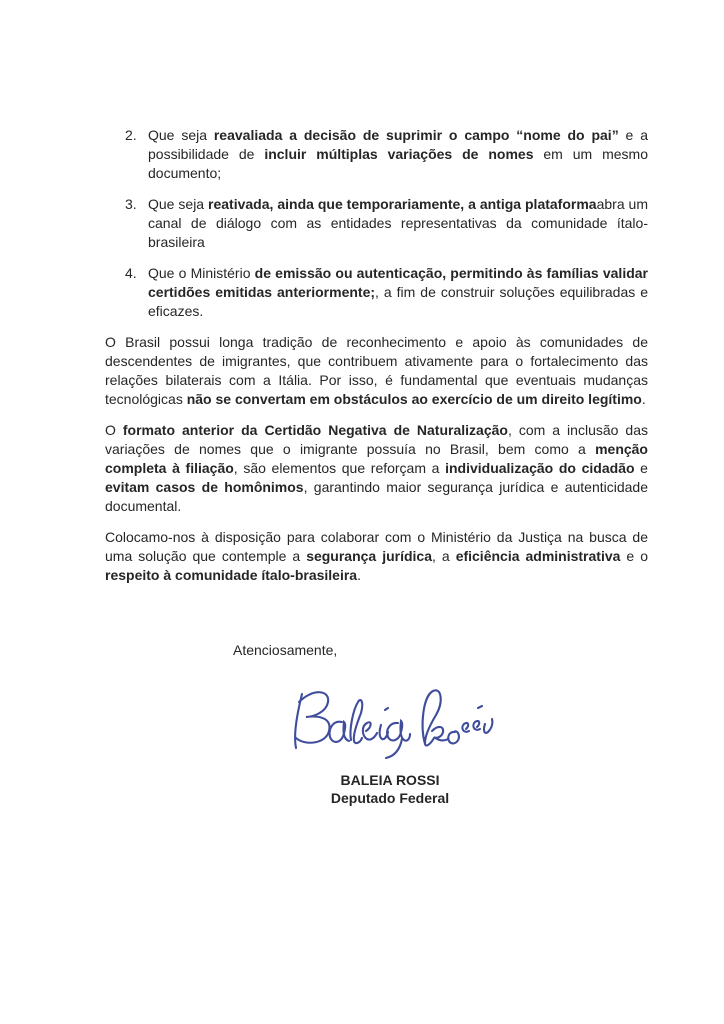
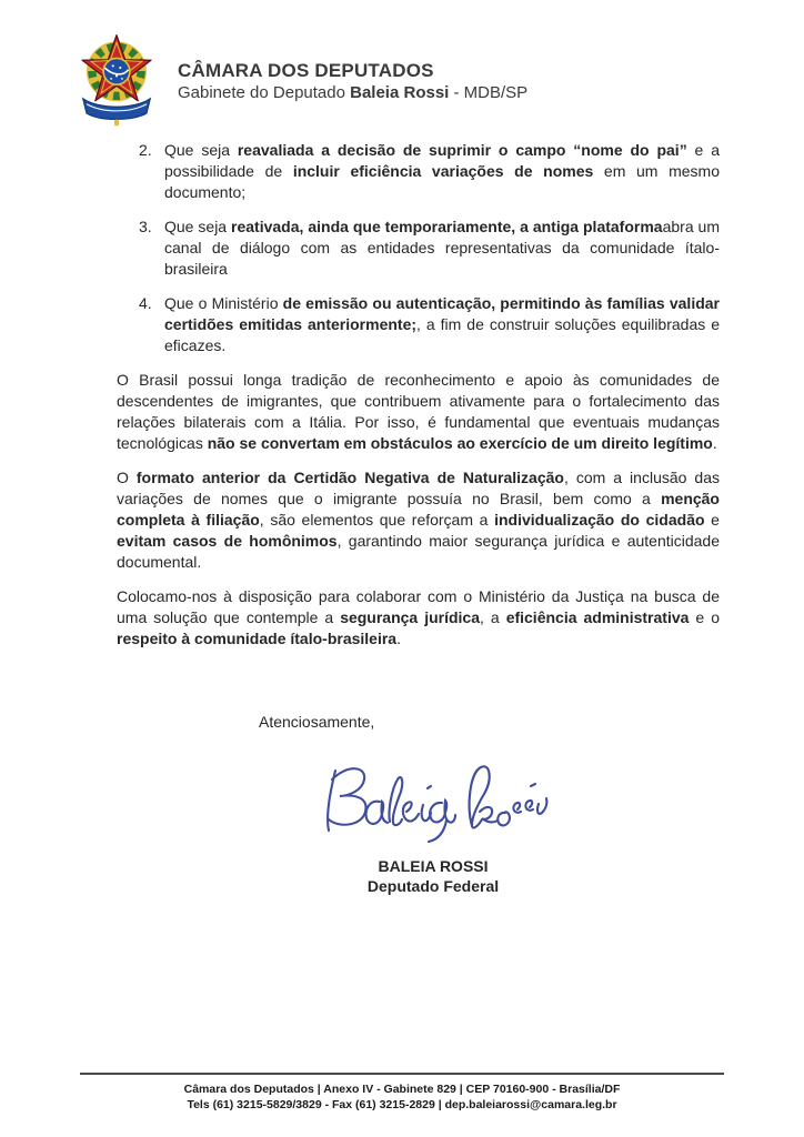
+ CÂMARA DOS DEPUTADOS
+ Gabinete do Deputado Baleia Rossi - MDB/SP
  2.
- Que seja reavaliada a decisão de suprimir o campo “nome do pai” e a possibilidade de incluir múltiplas variações de nomes em um mesmo documento;
+ Que seja reavaliada a decisão de suprimir o campo “nome do pai” e a possibilidade de incluir eficiência variações de nomes em um mesmo documento;
  3.
  Que seja reativada, ainda que temporariamente, a antiga plataformaabra um canal de diálogo com as entidades representativas da comunidade ítalo-brasileira
  4.
  Que o Ministério de emissão ou autenticação, permitindo às famílias validar certidões emitidas anteriormente;, a fim de construir soluções equilibradas e eficazes.
  O Brasil possui longa tradição de reconhecimento e apoio às comunidades de descendentes de imigrantes, que contribuem ativamente para o fortalecimento das relações bilaterais com a Itália. Por isso, é fundamental que eventuais mudanças tecnológicas não se convertam em obstáculos ao exercício de um direito legítimo.
  O formato anterior da Certidão Negativa de Naturalização, com a inclusão das variações de nomes que o imigrante possuía no Brasil, bem como a menção completa à filiação, são elementos que reforçam a individualização do cidadão e evitam casos de homônimos, garantindo maior segurança jurídica e autenticidade documental.
  Colocamo-nos à disposição para colaborar com o Ministério da Justiça na busca de uma solução que contemple a segurança jurídica, a eficiência administrativa e o respeito à comunidade ítalo-brasileira.
  Atenciosamente,
  BALEIA ROSSI
  Deputado Federal
+ Câmara dos Deputados | Anexo IV - Gabinete 829 | CEP 70160-900 - Brasília/DF
+ Tels (61) 3215-5829/3829 - Fax (61) 3215-2829 | dep.baleiarossi@camara.leg.br
